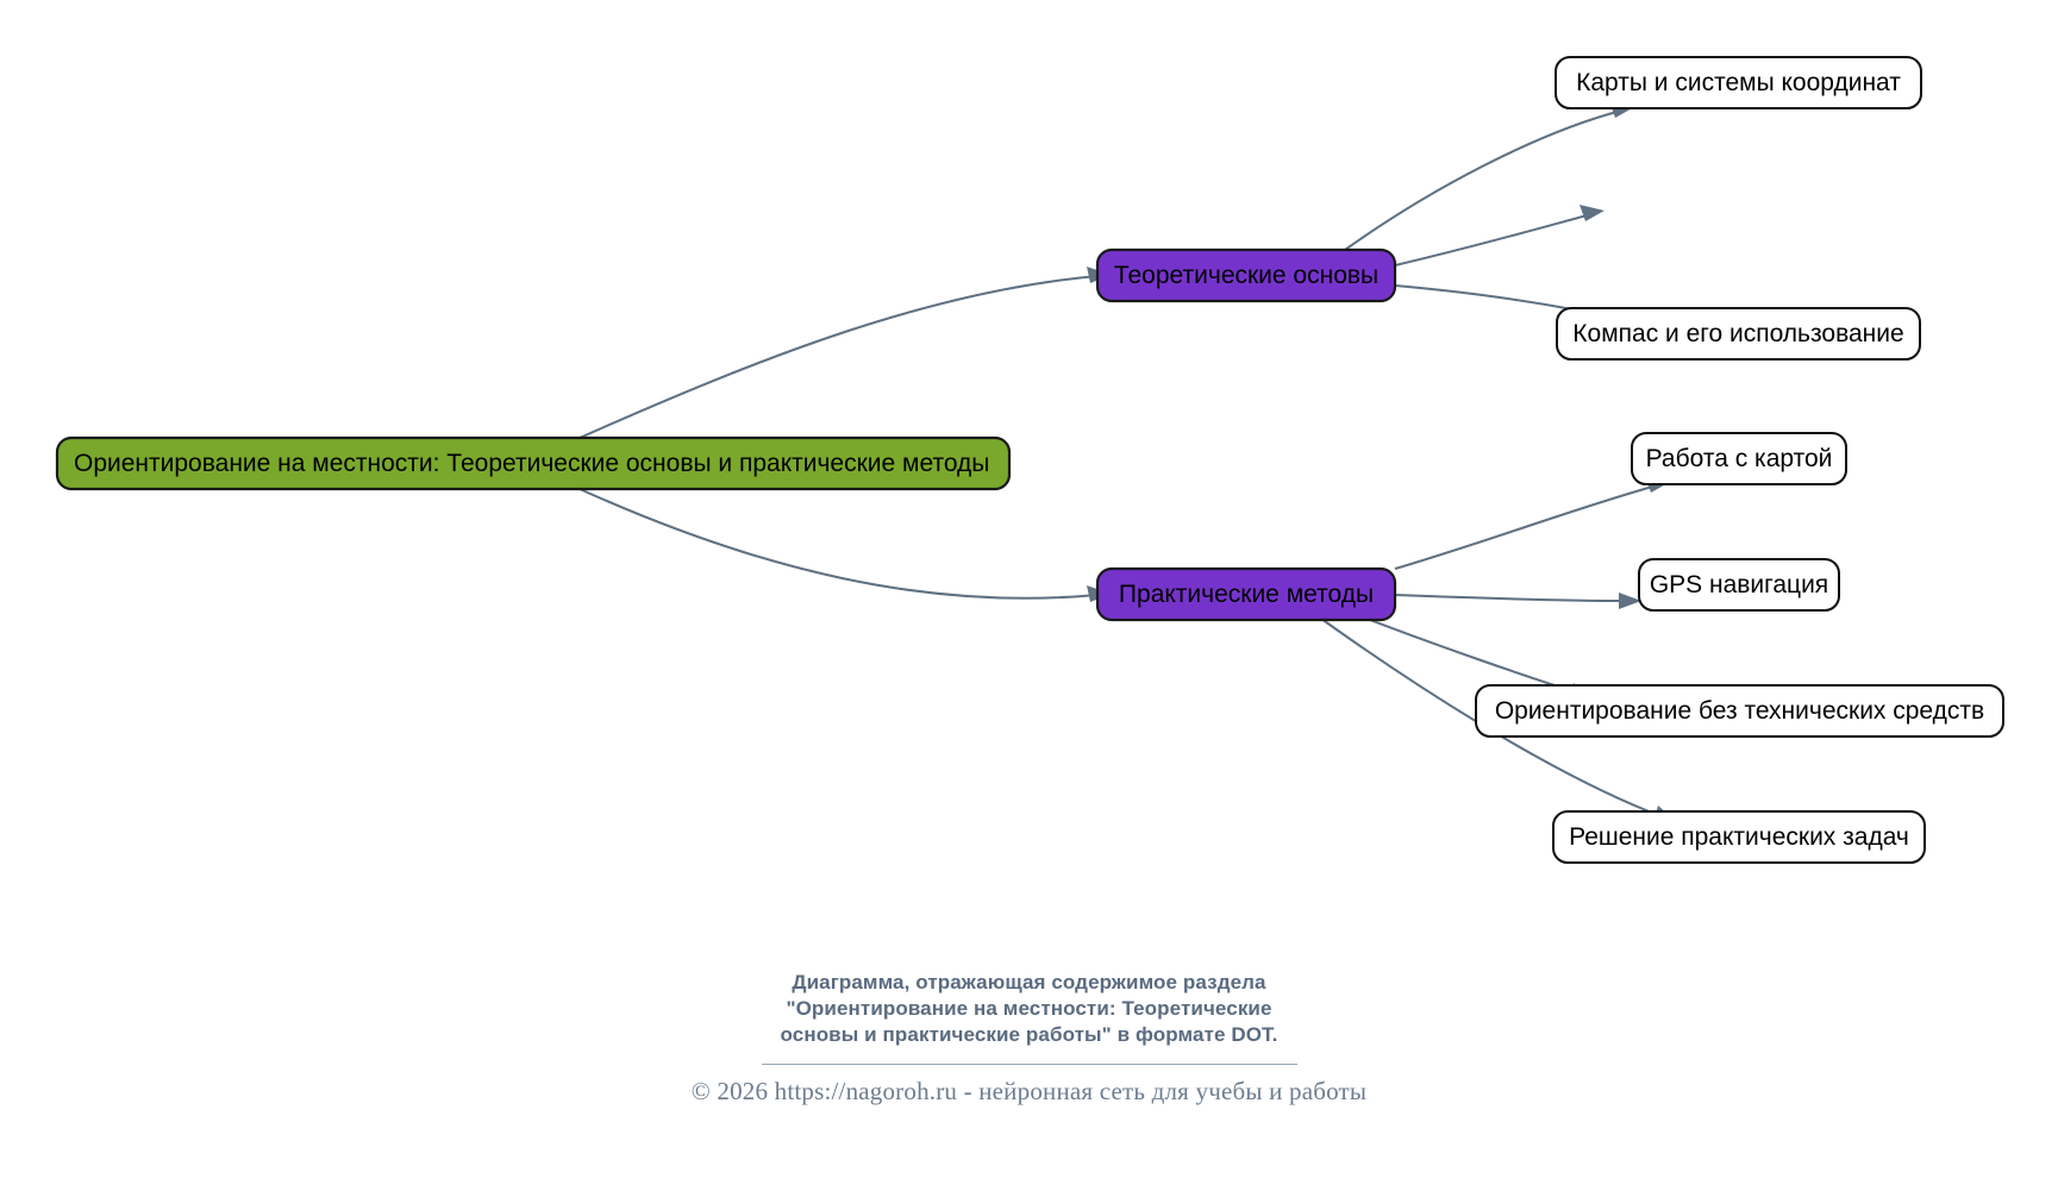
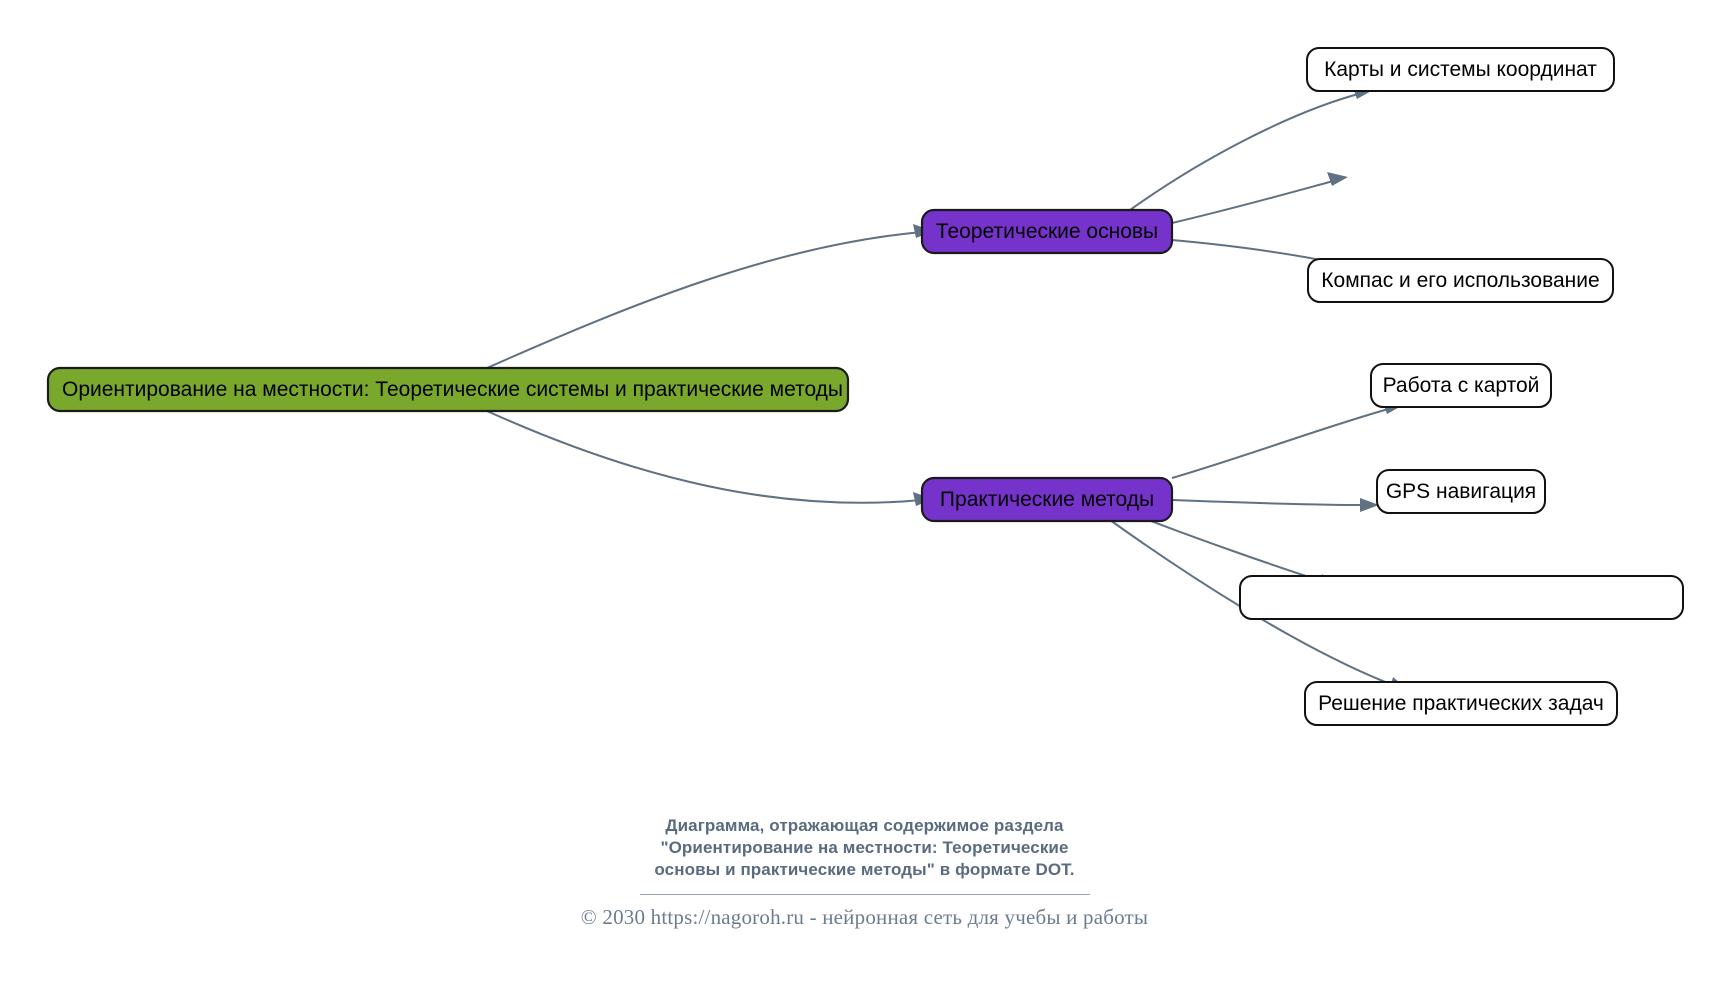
- Ориентирование на местности: Теоретические основы и практические методы
+ Ориентирование на местности: Теоретические системы и практические методы
  Теоретические основы
  Практические методы
  Карты и системы координат
  Компас и его использование
  Работа с картой
  GPS навигация
- Ориентирование без технических средств
  Решение практических задач
  Диаграмма, отражающая содержимое раздела
  "Ориентирование на местности: Теоретические
- основы и практические работы" в формате DOT.
+ основы и практические методы" в формате DOT.
- © 2026 https://nagoroh.ru - нейронная сеть для учебы и работы
+ © 2030 https://nagoroh.ru - нейронная сеть для учебы и работы
